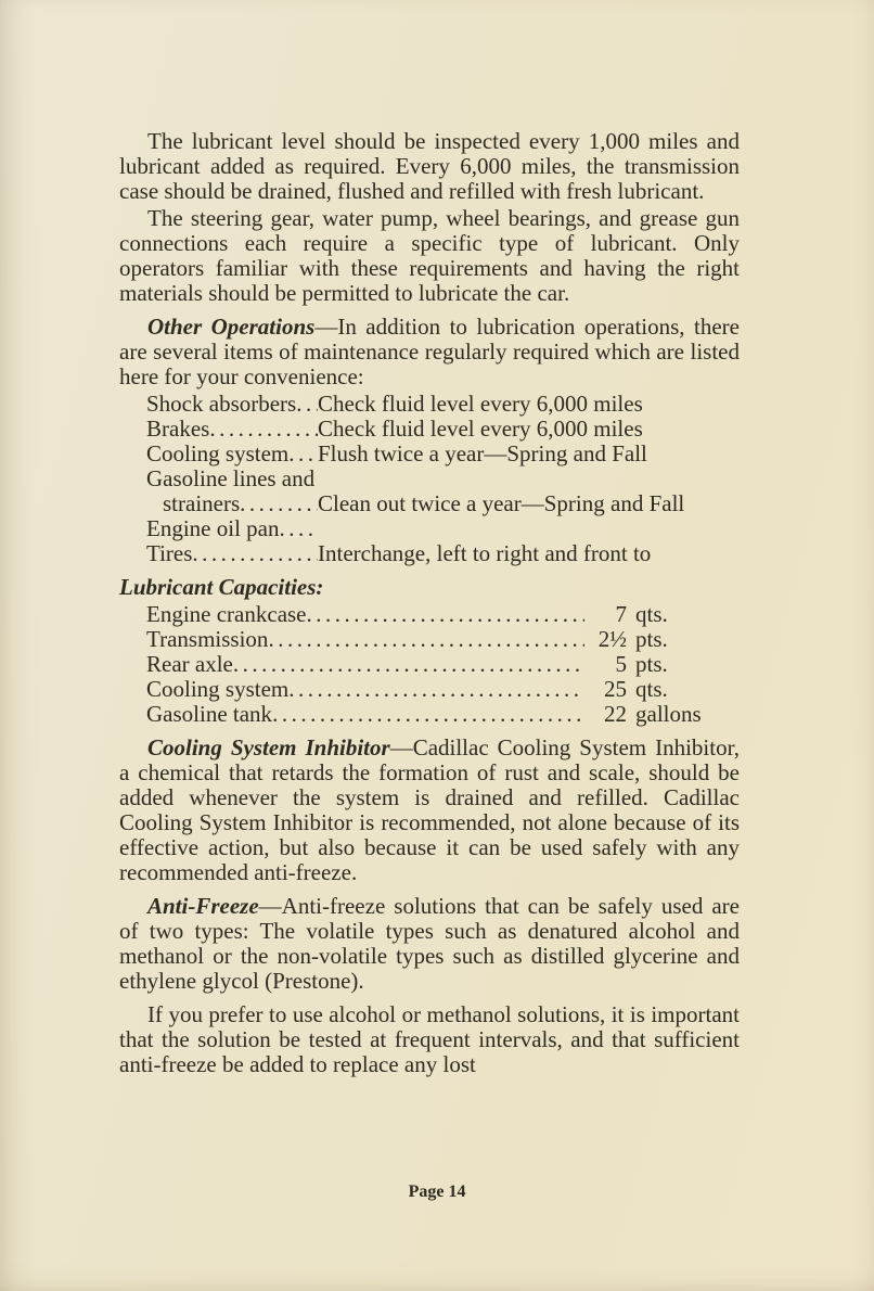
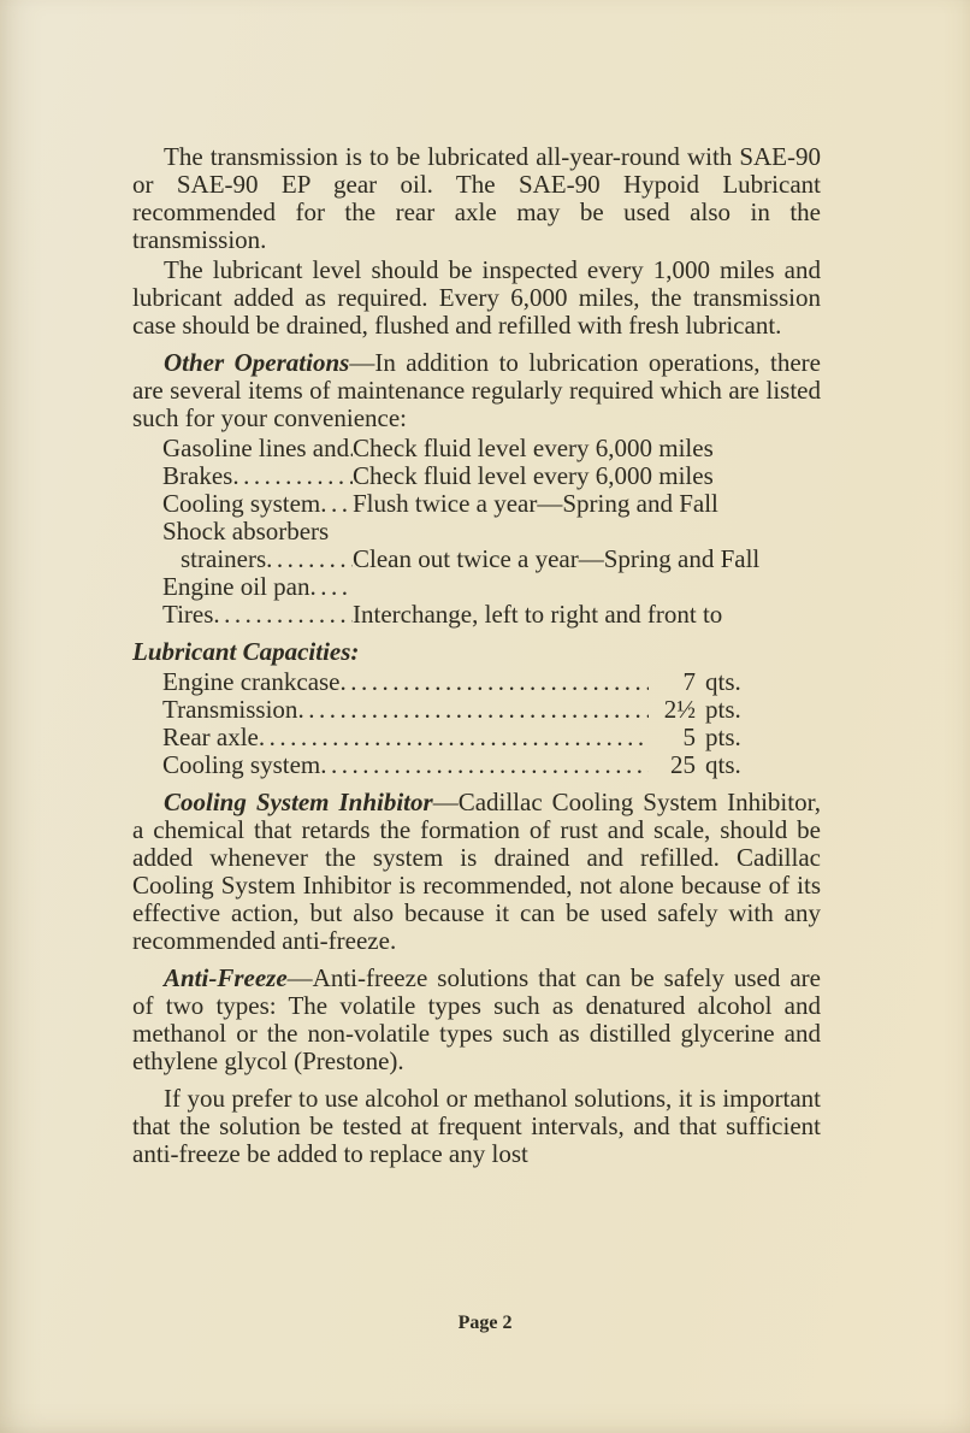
+ The transmission is to be lubricated all-year-round with SAE-90 or SAE-90 EP gear oil. The SAE-90 Hypoid Lubricant recommended for the rear axle may be used also in the transmission.
  The lubricant level should be inspected every 1,000 miles and lubricant added as required. Every 6,000 miles, the transmission case should be drained, flushed and refilled with fresh lubricant.
- The steering gear, water pump, wheel bearings, and grease gun connections each require a specific type of lubricant. Only operators familiar with these requirements and having the right materials should be permitted to lubricate the car.
- Other Operations—In addition to lubrication operations, there are several items of maintenance regularly required which are listed here for your convenience:
+ Other Operations—In addition to lubrication operations, there are several items of maintenance regularly required which are listed such for your convenience:
- Shock absorbers
+ Gasoline lines and
  Check fluid level every 6,000 miles
  Brakes
  Check fluid level every 6,000 miles
  Cooling system
  Flush twice a year—Spring and Fall
- Gasoline lines and
+ Shock absorbers
  strainers
  Clean out twice a year—Spring and Fall
  Engine oil pan
  Tires
  Interchange, left to right and front to
  Lubricant Capacities:
  Engine crankcase
  7
  qts.
  Transmission
  2½
  pts.
  Rear axle
  5
  pts.
  Cooling system
  25
  qts.
- Gasoline tank
- 22
- gallons
  Cooling System Inhibitor—Cadillac Cooling System Inhibitor, a chemical that retards the formation of rust and scale, should be added whenever the system is drained and refilled. Cadillac Cooling System Inhibitor is recommended, not alone because of its effective action, but also because it can be used safely with any recommended anti-freeze.
  Anti-Freeze—Anti-freeze solutions that can be safely used are of two types: The volatile types such as denatured alcohol and methanol or the non-volatile types such as distilled glycerine and ethylene glycol (Prestone).
  If you prefer to use alcohol or methanol solutions, it is important that the solution be tested at frequent intervals, and that sufficient anti-freeze be added to replace any lost
- Page 14
+ Page 2
